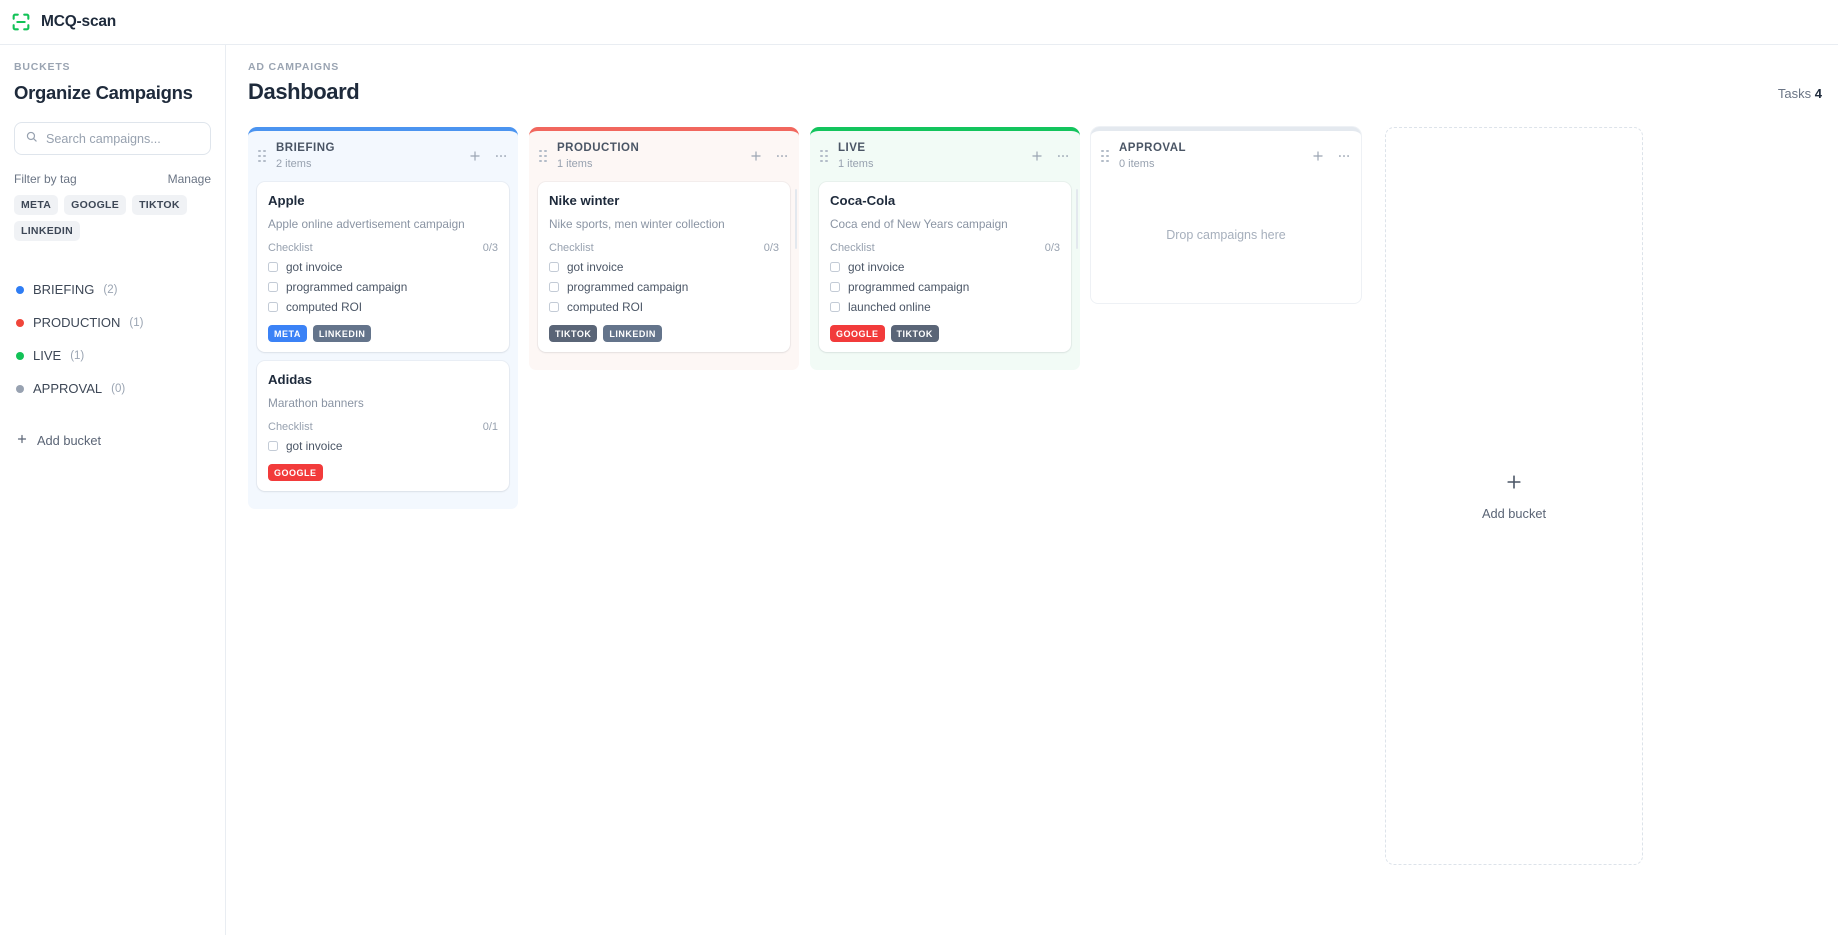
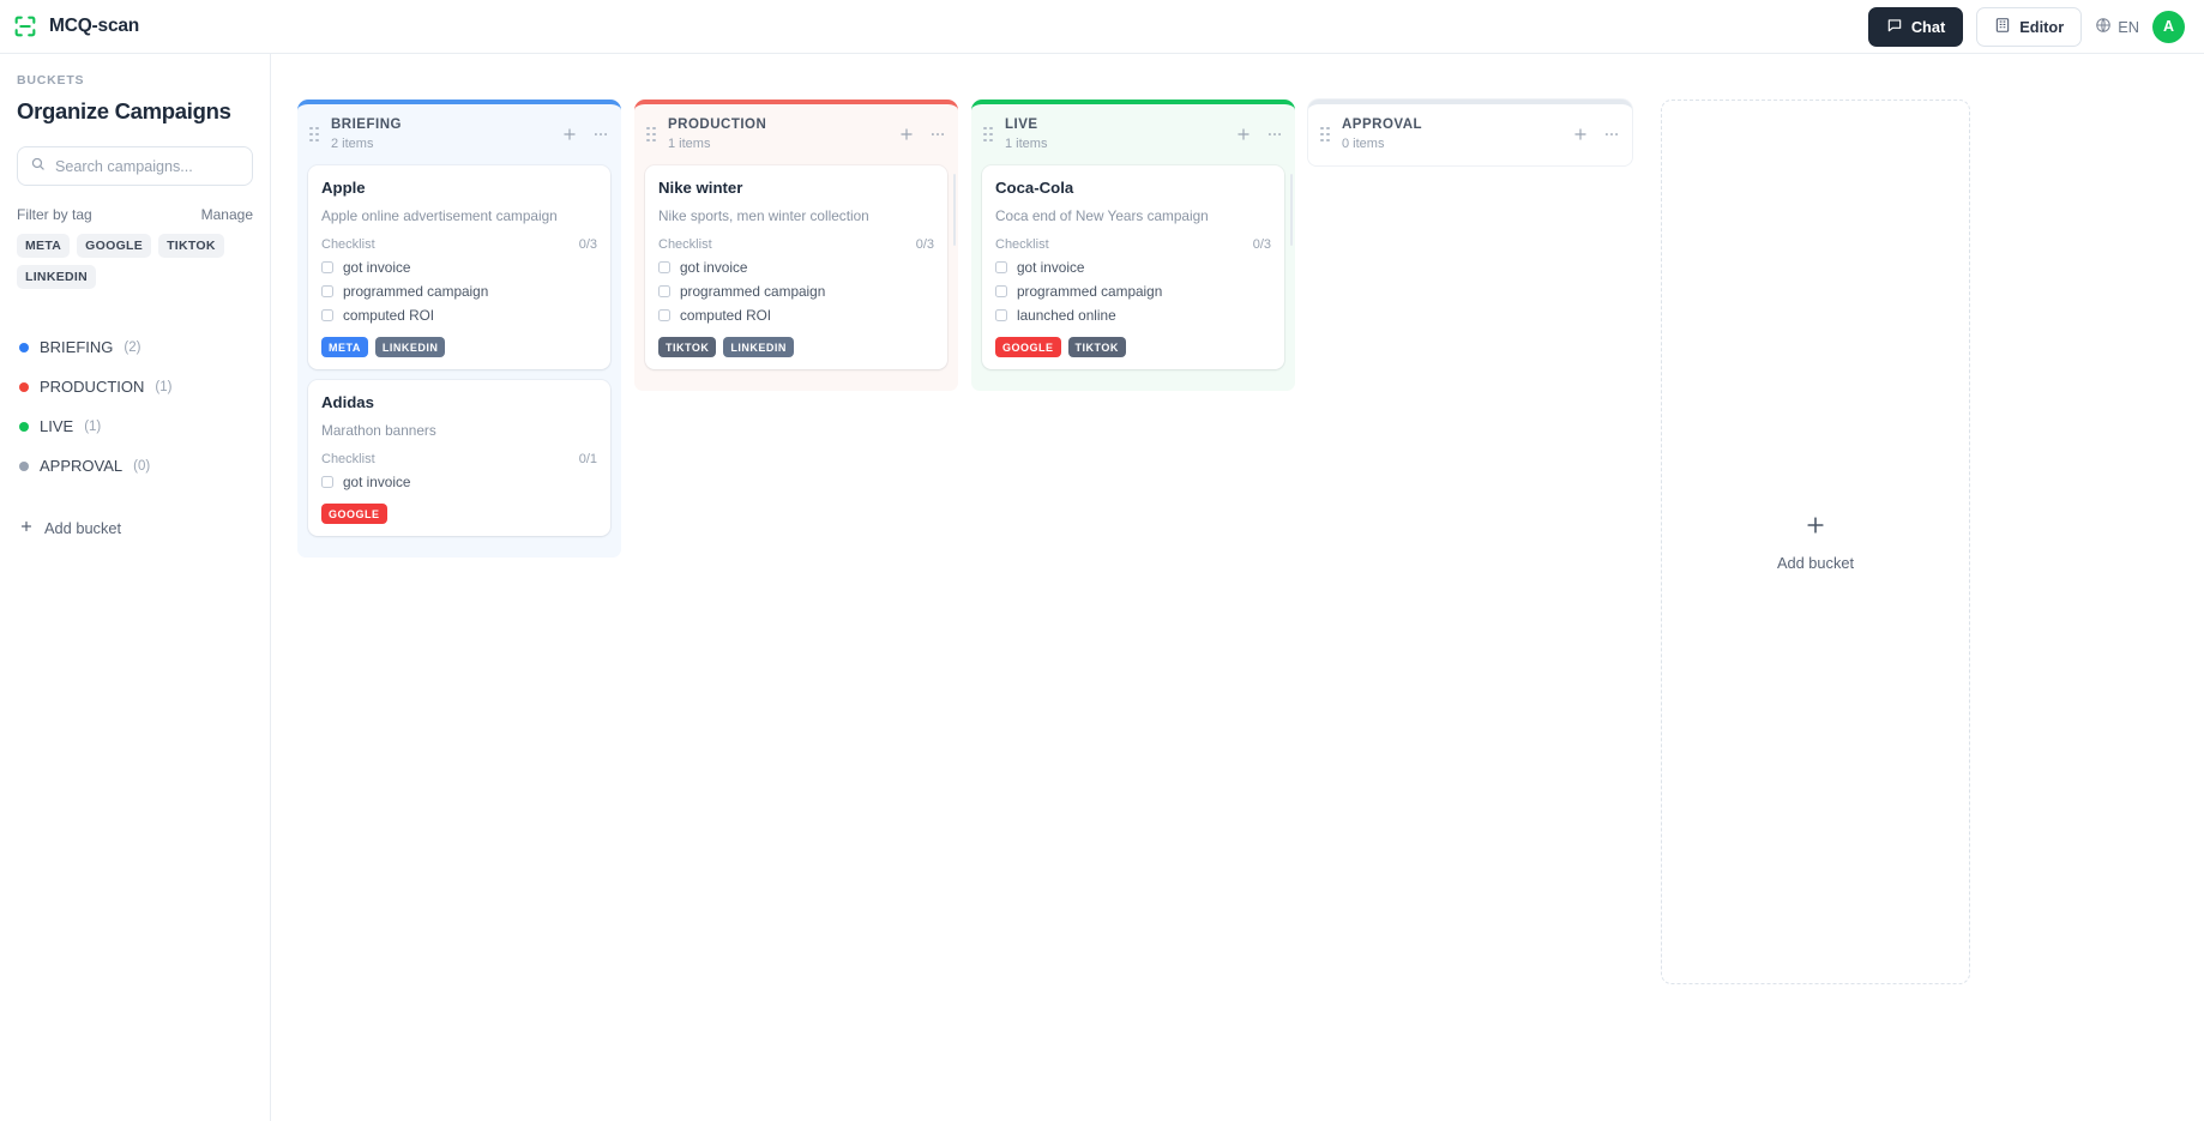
  MCQ-scan
+ Chat
+ Editor
+ EN
+ A
  BUCKETS
  Organize Campaigns
  Search campaigns...
  Filter by tag
  Manage
  META
  GOOGLE
  TIKTOK
  LINKEDIN
  BRIEFING
  (2)
  PRODUCTION
  (1)
  LIVE
  (1)
  APPROVAL
  (0)
  Add bucket
- AD CAMPAIGNS
- Dashboard
- Tasks 4
  BRIEFING
  2 items
  Apple
  Apple online advertisement campaign
  Checklist
  0/3
  got invoice
  programmed campaign
  computed ROI
  META
  LINKEDIN
  Adidas
  Marathon banners
  Checklist
  0/1
  got invoice
  GOOGLE
  PRODUCTION
  1 items
  Nike winter
  Nike sports, men winter collection
  Checklist
  0/3
  got invoice
  programmed campaign
  computed ROI
  TIKTOK
  LINKEDIN
  LIVE
  1 items
  Coca-Cola
  Coca end of New Years campaign
  Checklist
  0/3
  got invoice
  programmed campaign
  launched online
  GOOGLE
  TIKTOK
  APPROVAL
  0 items
- Drop campaigns here
  Add bucket
